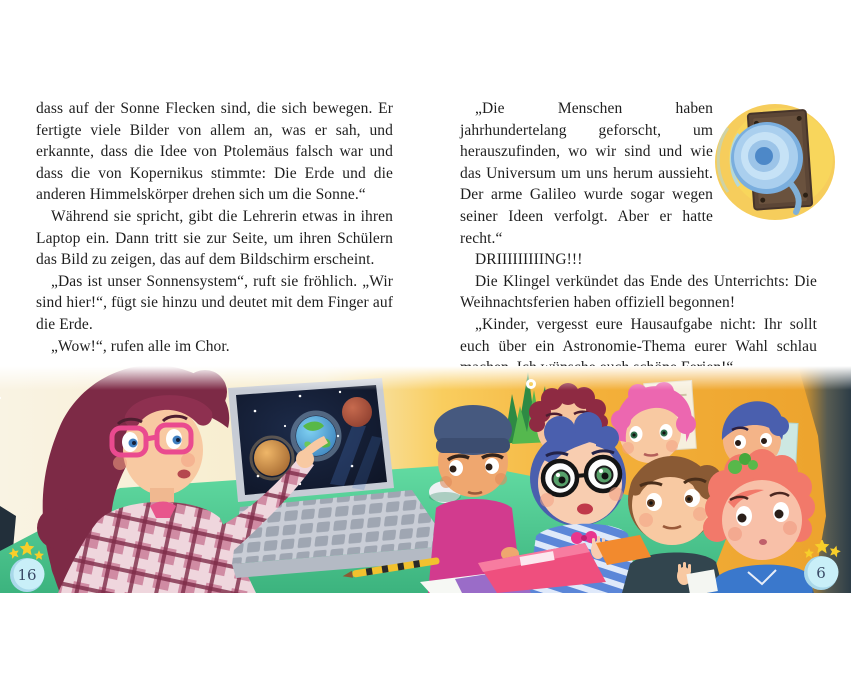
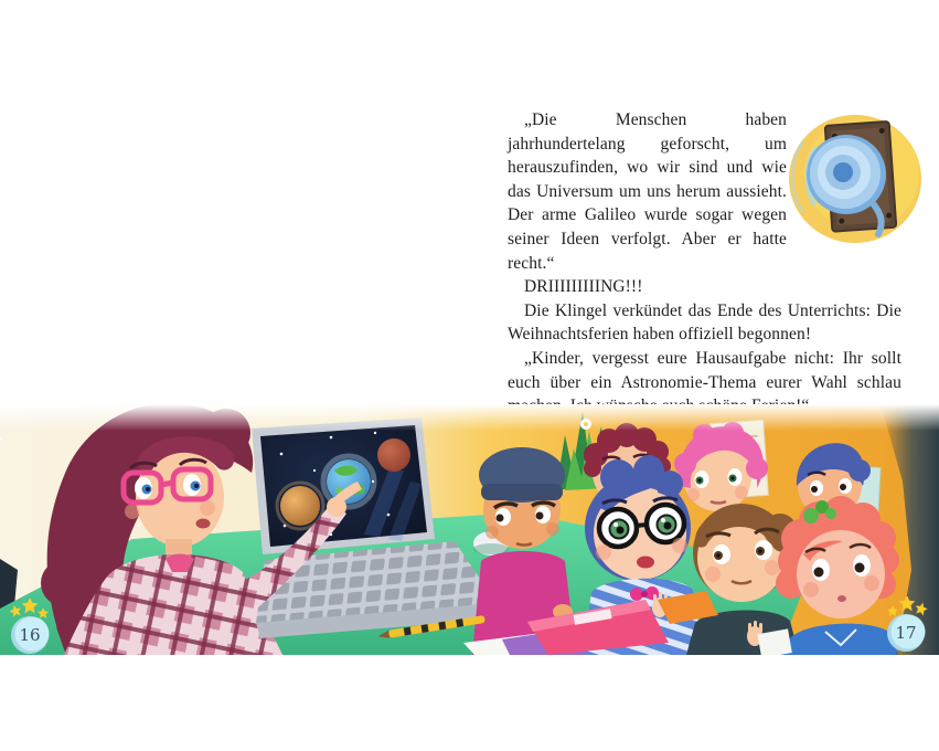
- dass auf der Sonne Flecken sind, die sich bewegen. Er fertigte viele Bilder von allem an, was er sah, und erkannte, dass die Idee von Ptolemäus falsch war und dass die von Kopernikus stimmte: Die Erde und die anderen Himmelskörper drehen sich um die Sonne.“
- Während sie spricht, gibt die Lehrerin etwas in ihren Laptop ein. Dann tritt sie zur Seite, um ihren Schülern das Bild zu zeigen, das auf dem Bildschirm erscheint.
- „Das ist unser Sonnensystem“, ruft sie fröhlich. „Wir sind hier!“, fügt sie hinzu und deutet mit dem Finger auf die Erde.
- „Wow!“, rufen alle im Chor.
  „Die Menschen haben jahrhundertelang geforscht, um herauszufinden, wo wir sind und wie das Universum um uns herum aussieht. Der arme Galileo wurde sogar wegen seiner Ideen verfolgt. Aber er hatte recht.“
  DRIIIIIIIIING!!!
  Die Klingel verkündet das Ende des Unterrichts: Die Weihnachtsferien haben offiziell begonnen!
  „Kinder, vergesst eure Hausaufgabe nicht: Ihr sollt euch über ein Astronomie-Thema eurer Wahl schlau
  16
- 6
+ 17
